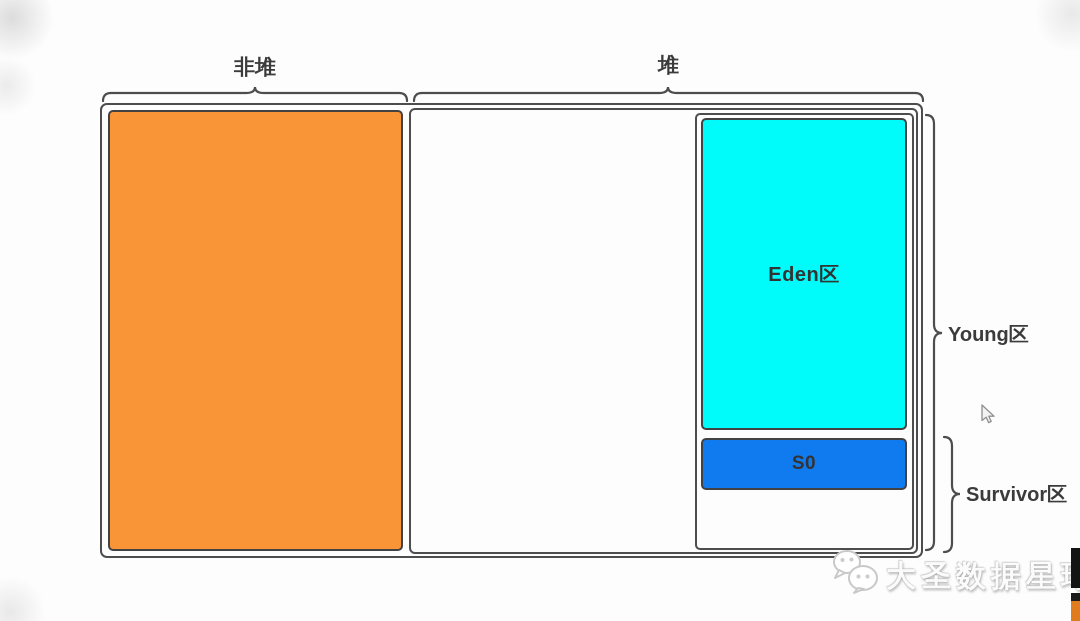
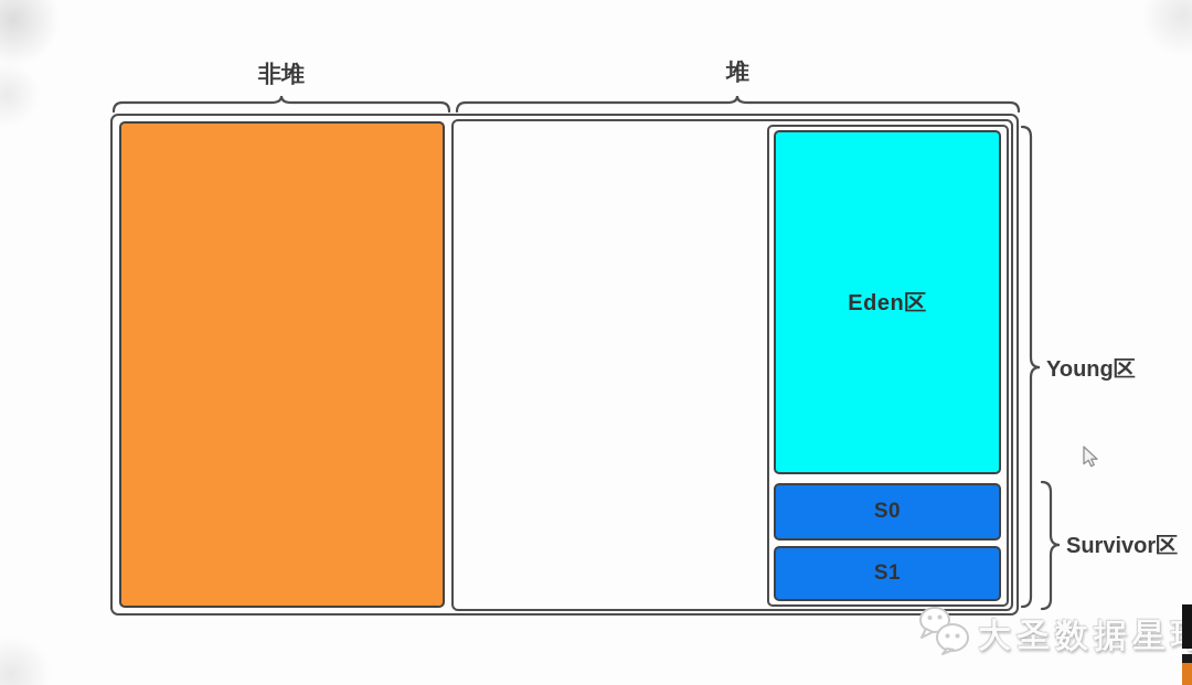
  非堆
  堆
  Eden区
  S0
+ S1
  Young区
  Survivor区
  大圣数据星
